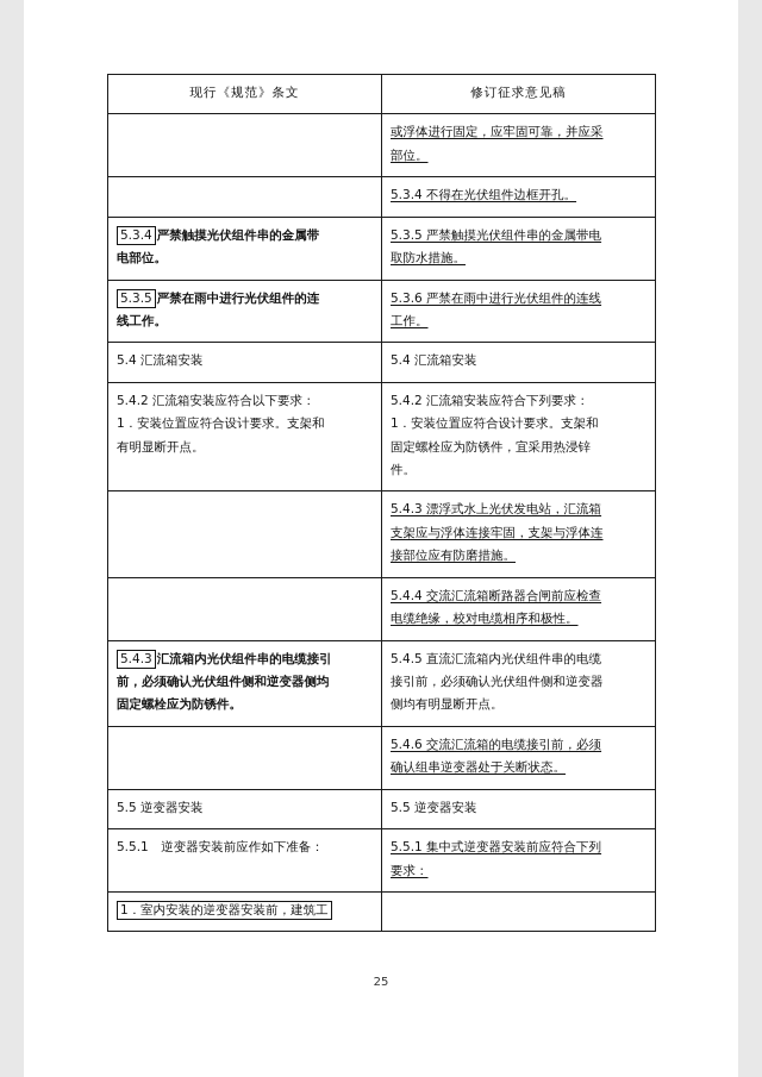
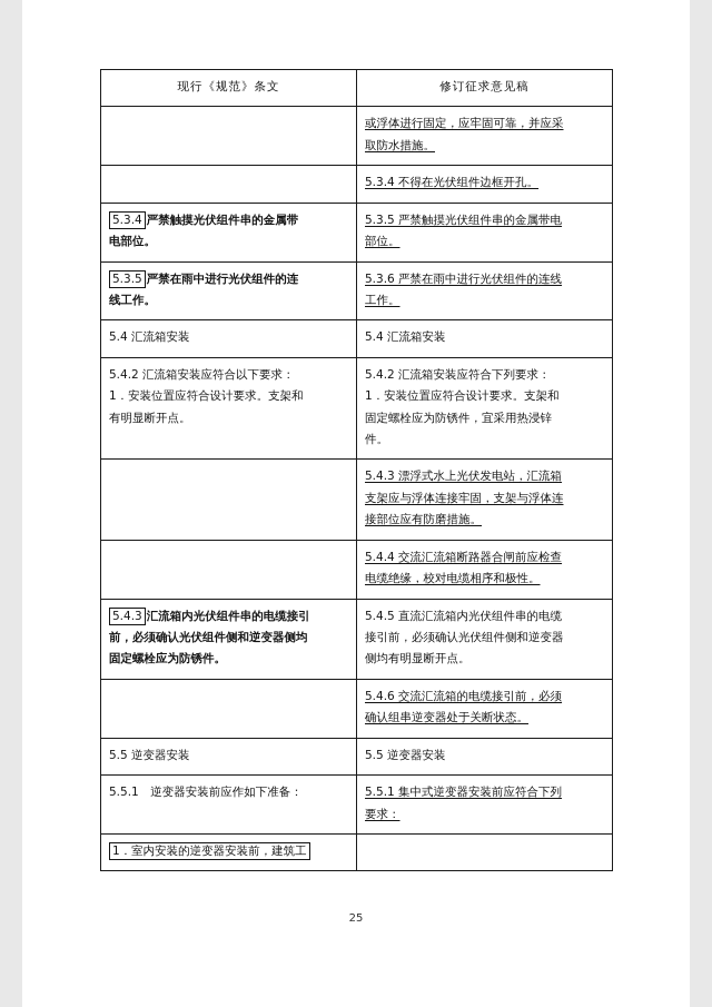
  现行《规范》条文	修订征求意见稿
- 	或浮体进行固定，应牢固可靠，并应采 部位。
+ 	或浮体进行固定，应牢固可靠，并应采 取防水措施。
  	5.3.4 不得在光伏组件边框开孔。
- 5.3.4 严禁触摸光伏组件串的金属带 电部位。	5.3.5 严禁触摸光伏组件串的金属带电 取防水措施。
+ 5.3.4 严禁触摸光伏组件串的金属带 电部位。	5.3.5 严禁触摸光伏组件串的金属带电 部位。
  5.3.5 严禁在雨中进行光伏组件的连 线工作。	5.3.6 严禁在雨中进行光伏组件的连线 工作。
  5.4 汇流箱安装	5.4 汇流箱安装
  5.4.2 汇流箱安装应符合以下要求： 1．安装位置应符合设计要求。支架和 有明显断开点。	5.4.2 汇流箱安装应符合下列要求： 1．安装位置应符合设计要求。支架和 固定螺栓应为防锈件，宜采用热浸锌 件。
  	5.4.3 漂浮式水上光伏发电站，汇流箱 支架应与浮体连接牢固，支架与浮体连 接部位应有防磨措施。
  	5.4.4 交流汇流箱断路器合闸前应检查 电缆绝缘，校对电缆相序和极性。
  5.4.3 汇流箱内光伏组件串的电缆接引 前，必须确认光伏组件侧和逆变器侧均 固定螺栓应为防锈件。	5.4.5 直流汇流箱内光伏组件串的电缆 接引前，必须确认光伏组件侧和逆变器 侧均有明显断开点。
  	5.4.6 交流汇流箱的电缆接引前，必须 确认组串逆变器处于关断状态。
  5.5 逆变器安装	5.5 逆变器安装
  5.5.1 逆变器安装前应作如下准备：	5.5.1 集中式逆变器安装前应符合下列 要求：
  1．室内安装的逆变器安装前，建筑工
  25
